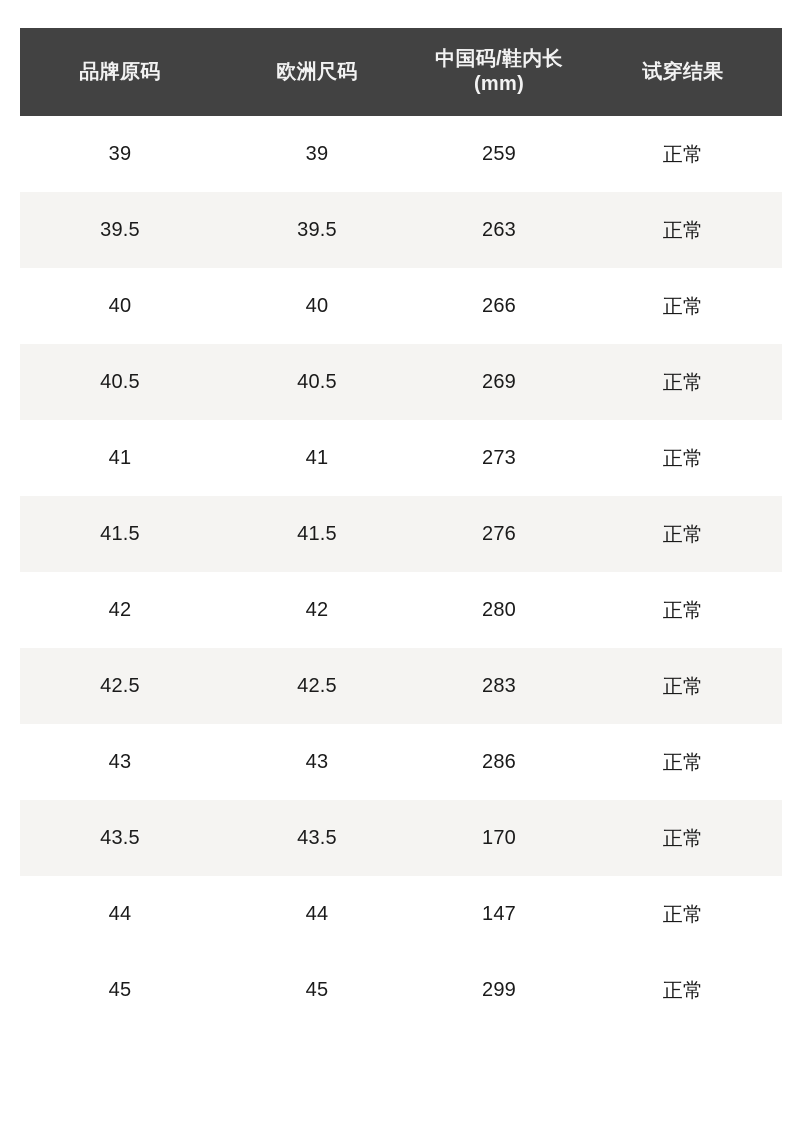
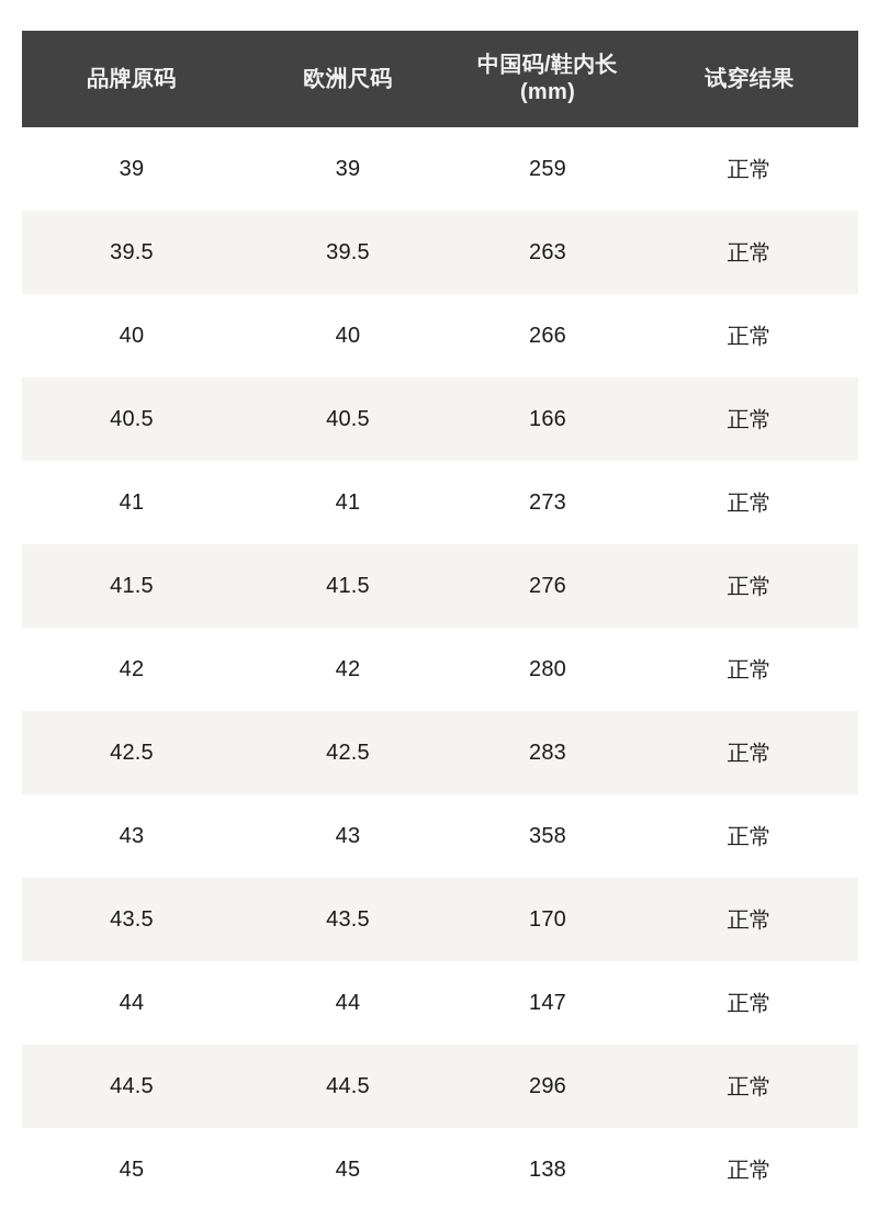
  品牌原码	欧洲尺码	中国码/鞋内长 (mm)	试穿结果
  39	39	259	正常
  39.5	39.5	263	正常
  40	40	266	正常
- 40.5	40.5	269	正常
+ 40.5	40.5	166	正常
  41	41	273	正常
  41.5	41.5	276	正常
  42	42	280	正常
  42.5	42.5	283	正常
- 43	43	286	正常
+ 43	43	358	正常
  43.5	43.5	170	正常
  44	44	147	正常
+ 44.5	44.5	296	正常
- 45	45	299	正常
+ 45	45	138	正常
